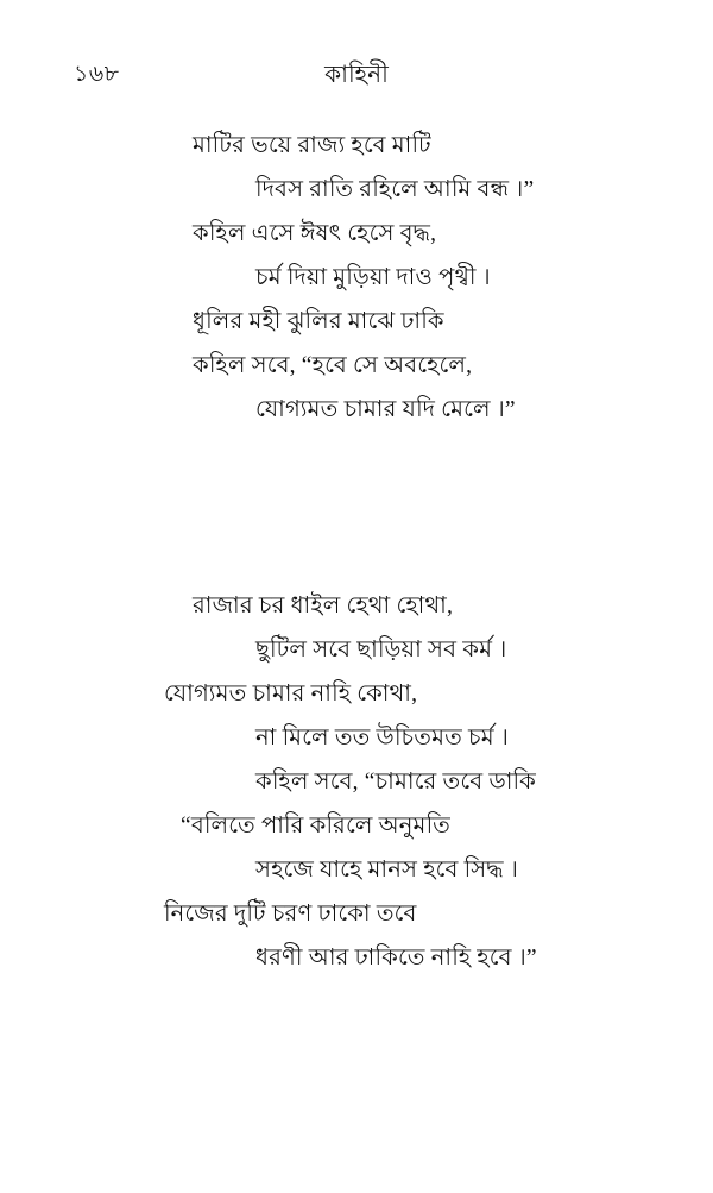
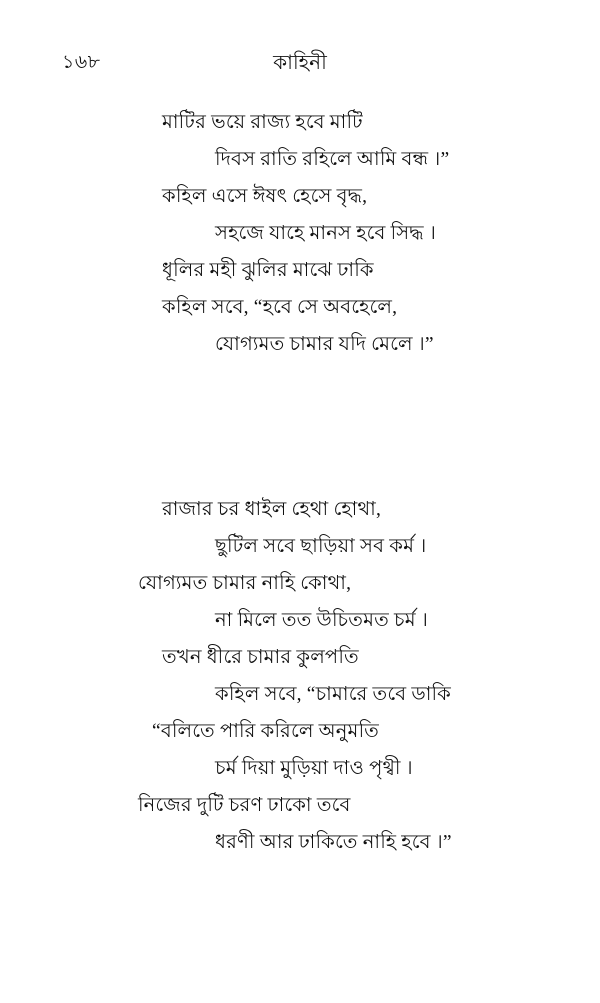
  ১৬৮
  কাহিনী
  মাটির ভয়ে রাজ্য হবে মাটি
  দিবস রাতি রহিলে আমি বন্ধ ।”
  কহিল এসে ঈষৎ হেসে বৃদ্ধ,
- চর্ম দিয়া মুড়িয়া দাও পৃথ্বী ।
+ সহজে যাহে মানস হবে সিদ্ধ ।
  ধূলির মহী ঝুলির মাঝে ঢাকি
  কহিল সবে, “হবে সে অবহেলে,
  যোগ্যমত চামার যদি মেলে ।”
  রাজার চর ধাইল হেথা হোথা,
  ছুটিল সবে ছাড়িয়া সব কর্ম ।
  যোগ্যমত চামার নাহি কোথা,
  না মিলে তত উচিতমত চর্ম ।
+ তখন ধীরে চামার কুলপতি
  কহিল সবে, “চামারে তবে ডাকি
  “বলিতে পারি করিলে অনুমতি
- সহজে যাহে মানস হবে সিদ্ধ ।
+ চর্ম দিয়া মুড়িয়া দাও পৃথ্বী ।
  নিজের দুটি চরণ ঢাকো তবে
  ধরণী আর ঢাকিতে নাহি হবে ।”
